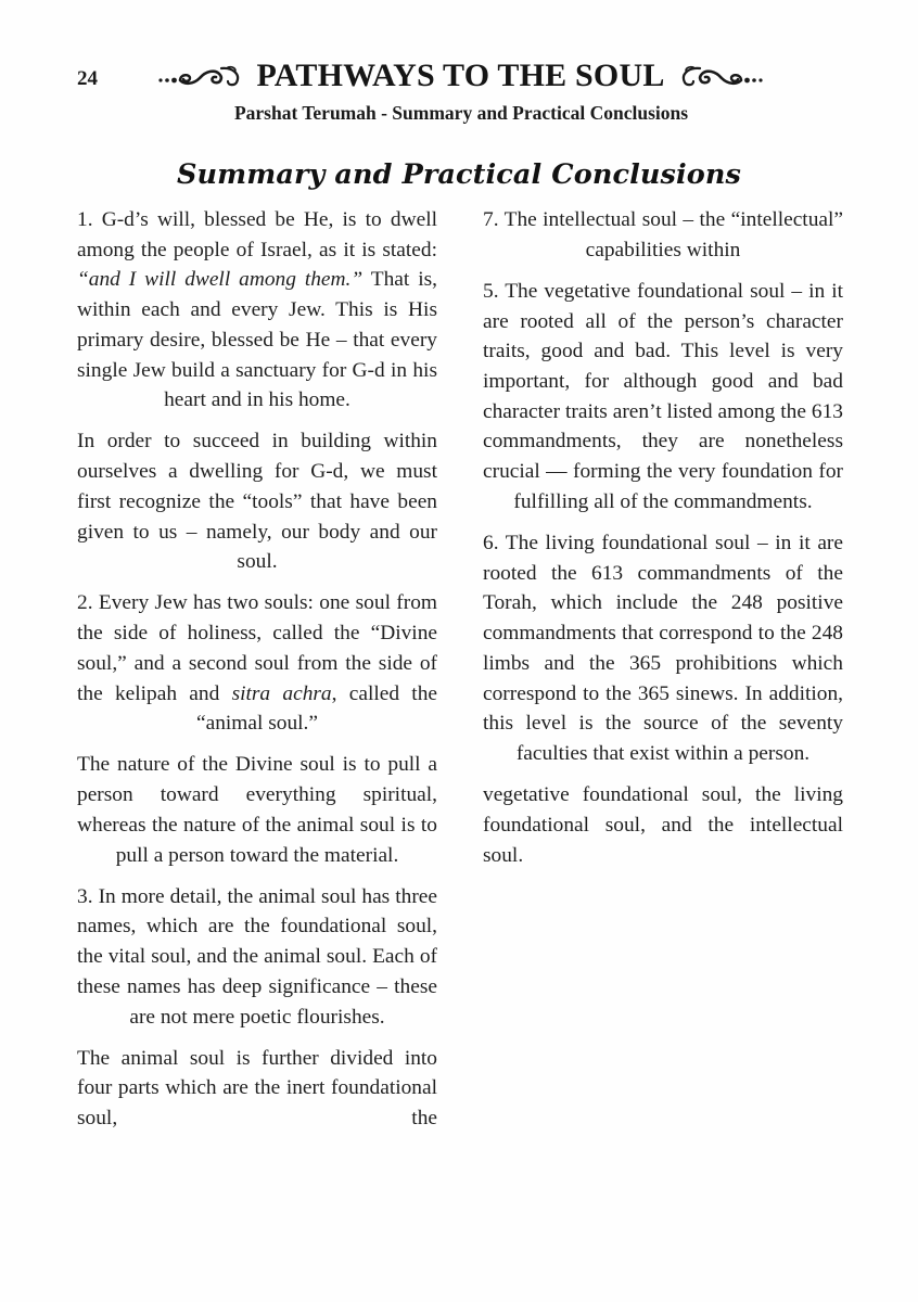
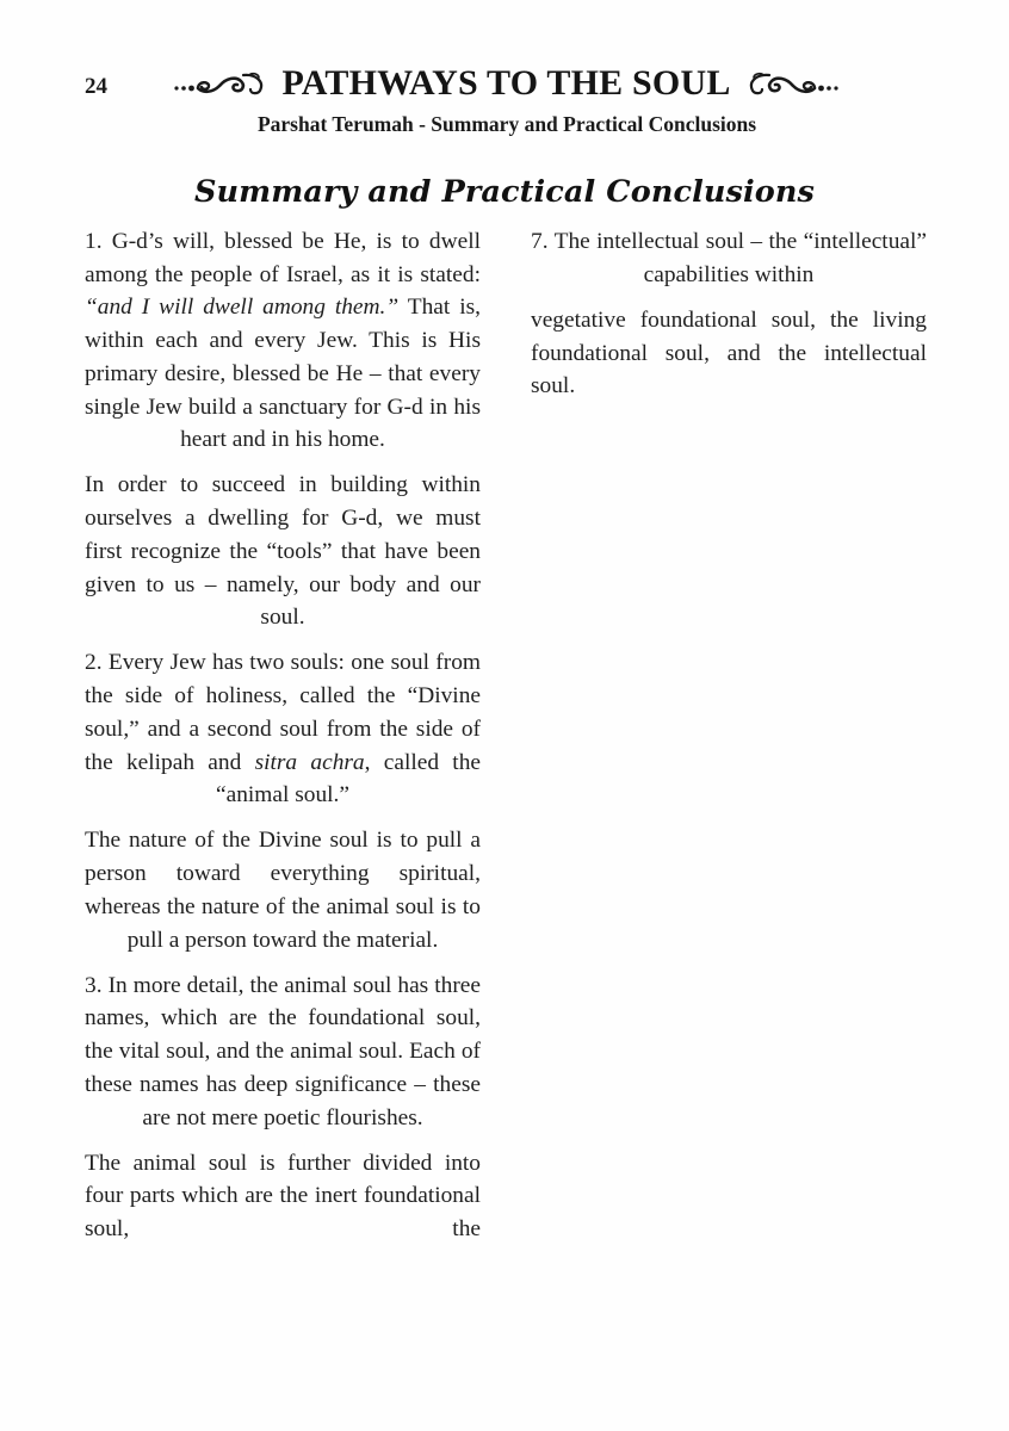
  24
  PATHWAYS TO THE SOUL
  Parshat Terumah - Summary and Practical Conclusions
  Summary and Practical Conclusions
  1. G-d’s will, blessed be He, is to dwell among the people of Israel, as it is stated: “and I will dwell among them.” That is, within each and every Jew. This is His primary desire, blessed be He – that every single Jew build a sanctuary for G-d in his heart and in his home.
  In order to succeed in building within ourselves a dwelling for G-d, we must first recognize the “tools” that have been given to us – namely, our body and our soul.
  2. Every Jew has two souls: one soul from the side of holiness, called the “Divine soul,” and a second soul from the side of the kelipah and sitra achra, called the “animal soul.”
  The nature of the Divine soul is to pull a person toward everything spiritual, whereas the nature of the animal soul is to pull a person toward the material.
  3. In more detail, the animal soul has three names, which are the foundational soul, the vital soul, and the animal soul. Each of these names has deep significance – these are not mere poetic flourishes.
  The animal soul is further divided into four parts which are the inert foundational soul, the
  7. The intellectual soul – the “intellectual” capabilities within
- 5. The vegetative foundational soul – in it are rooted all of the person’s character traits, good and bad. This level is very important, for although good and bad character traits aren’t listed among the 613 commandments, they are nonetheless crucial — forming the very foundation for fulfilling all of the commandments.
- 6. The living foundational soul – in it are rooted the 613 commandments of the Torah, which include the 248 positive commandments that correspond to the 248 limbs and the 365 prohibitions which correspond to the 365 sinews. In addition, this level is the source of the seventy faculties that exist within a person.
  vegetative foundational soul, the living foundational soul, and the intellectual soul.
